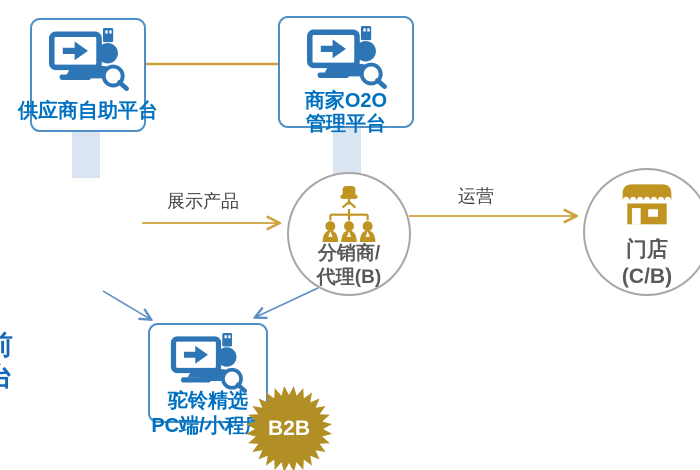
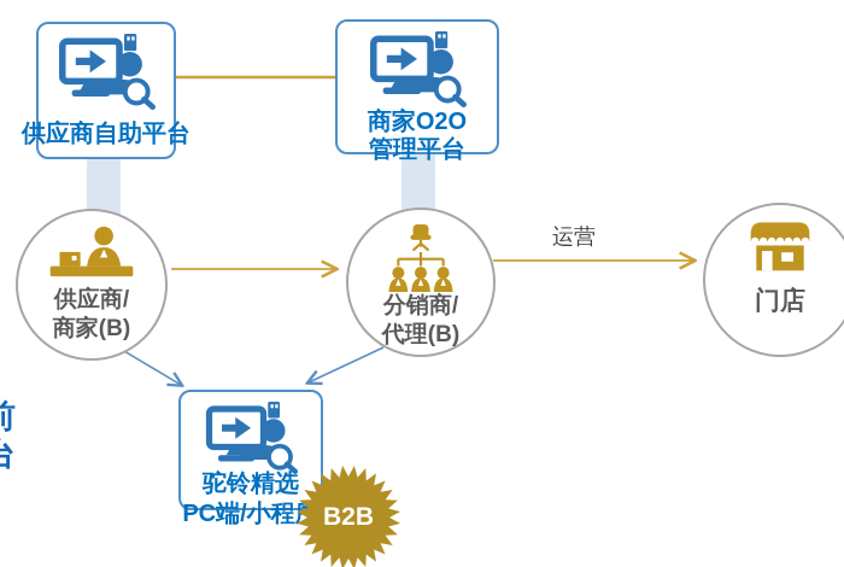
  供应商自助平台
  商家O2O
  管理平台
  驼铃精选
  PC端/小程
+ 供应商/
+ 商家(B)
  分销商/
  代理(B)
  门店
- (C/B)
- 展示产品
  运营
  B2B
